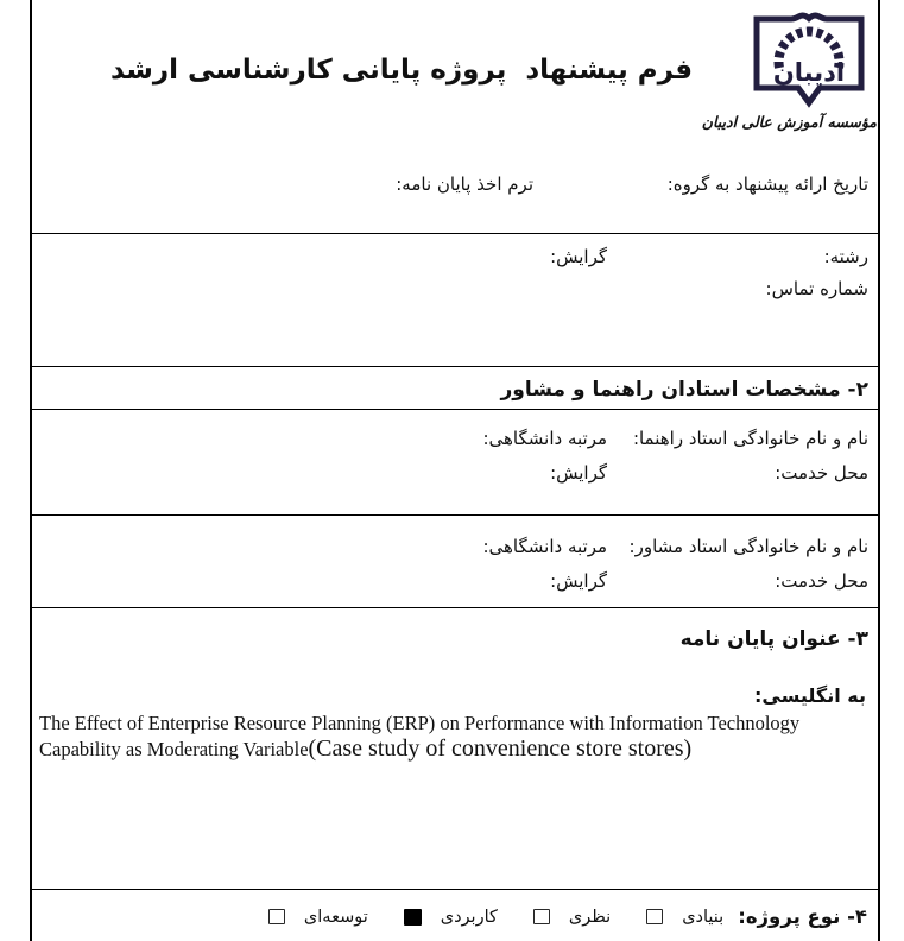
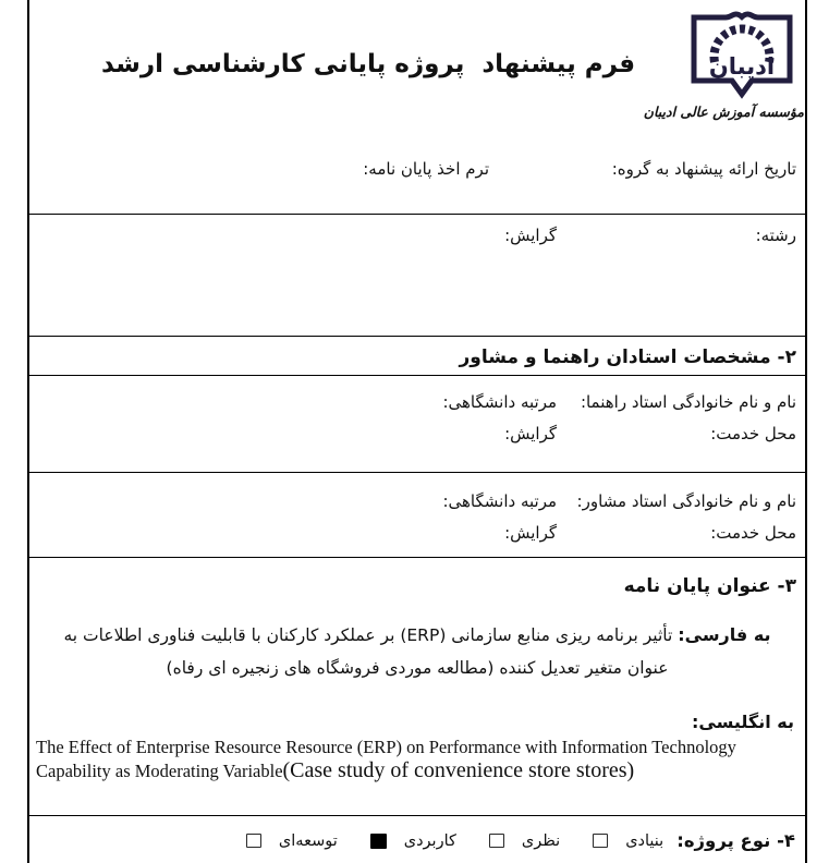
  فرم پیشنهاد پروژه پایانی کارشناسی ارشد
  ادیبان
  مؤسسه آموزش عالی ادیبان
  تاریخ ارائه پیشنهاد به گروه:
  ترم اخذ پایان نامه:
  رشته:
  گرایش:
- شماره تماس:
  ۲- مشخصات استادان راهنما و مشاور
  نام و نام خانوادگی استاد راهنما:
  مرتبه دانشگاهی:
  محل خدمت:
  گرایش:
  نام و نام خانوادگی استاد مشاور:
  مرتبه دانشگاهی:
  محل خدمت:
  گرایش:
  ۳- عنوان پایان نامه
+ به فارسی: تأثیر برنامه ریزی منابع سازمانی (ERP) بر عملکرد کارکنان با قابلیت فناوری اطلاعات به عنوان متغیر تعدیل کننده (مطالعه موردی فروشگاه های زنجیره ای رفاه)
  به انگلیسی:
- The Effect of Enterprise Resource Planning (ERP) on Performance with Information Technology Capability as Moderating Variable(Case study of convenience store stores)
+ The Effect of Enterprise Resource Resource (ERP) on Performance with Information Technology Capability as Moderating Variable(Case study of convenience store stores)
  ۴- نوع پروژه:
  بنیادی
  نظری
  کاربردی
  توسعه‌ای
